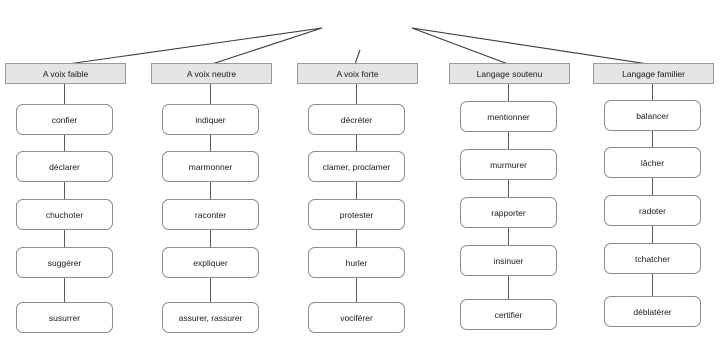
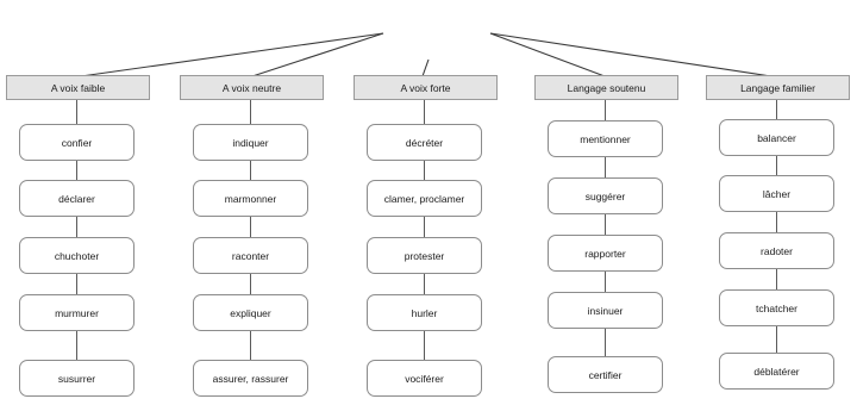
  A voix faible
  confier
  déclarer
  chuchoter
- suggérer
+ murmurer
  susurrer
  A voix neutre
  indiquer
  marmonner
  raconter
  expliquer
  assurer, rassurer
  A voix forte
  décréter
  clamer, proclamer
  protester
  hurler
  vociférer
  Langage soutenu
  mentionner
- murmurer
+ suggérer
  rapporter
  insinuer
  certifier
  Langage familier
  balancer
  lâcher
  radoter
  tchatcher
  déblatérer
